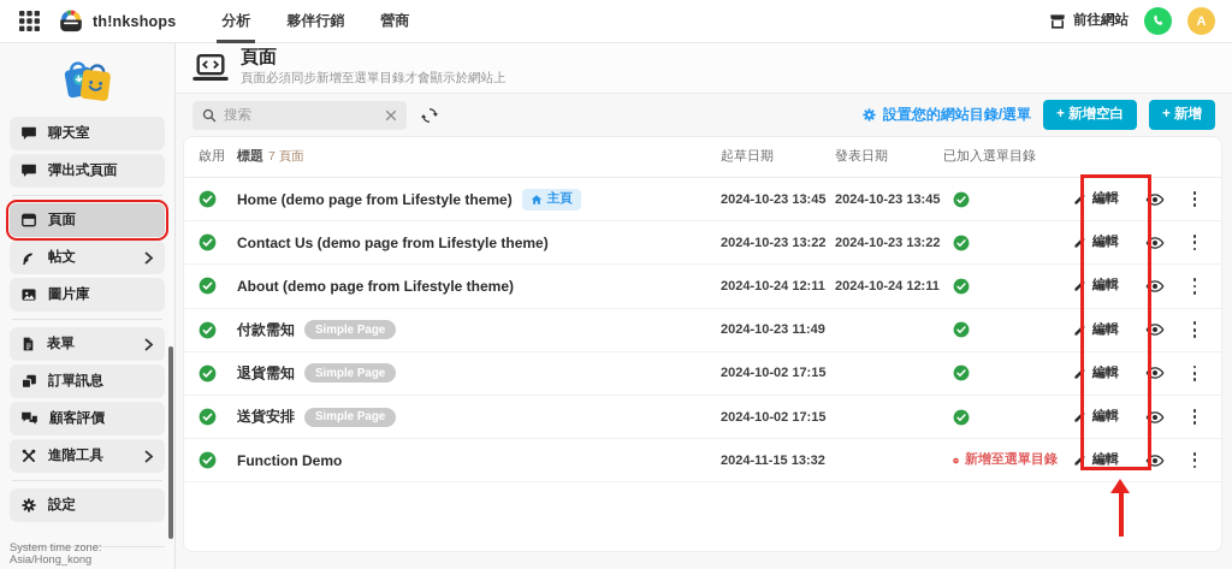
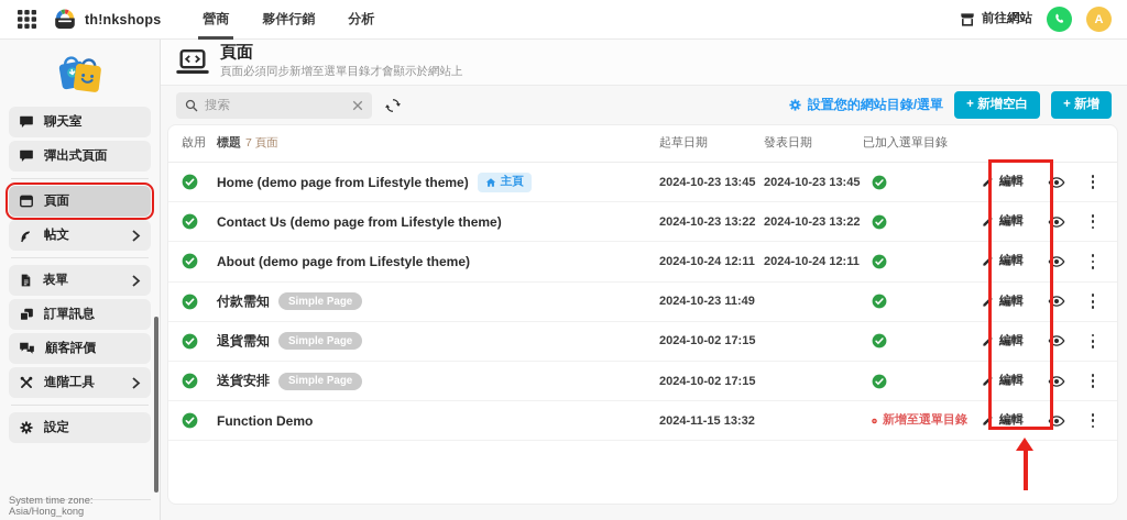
  th!nkshops
- 分析
+ 營商
  夥伴行銷
- 營商
+ 分析
  前往網站
  A
  聊天室
  彈出式頁面
  頁面
  帖文
- 圖片庫
  表單
  訂單訊息
  顧客評價
  進階工具
  設定
  System time zone: Asia/Hong_kong
  頁面
  頁面必須同步新增至選單目錄才會顯示於網站上
  搜索
  設置您的網站目錄/選單
  + 新增空白
  + 新增
  啟用
  標題 7 頁面
  起草日期
  發表日期
  已加入選單目錄
  Home (demo page from Lifestyle theme)
  主頁
  2024-10-23 13:45
  2024-10-23 13:45
  編輯
  Contact Us (demo page from Lifestyle theme)
  2024-10-23 13:22
  2024-10-23 13:22
  編輯
  About (demo page from Lifestyle theme)
  2024-10-24 12:11
  2024-10-24 12:11
  編輯
  付款需知
  Simple Page
  2024-10-23 11:49
  編輯
  退貨需知
  Simple Page
  2024-10-02 17:15
  編輯
  送貨安排
  Simple Page
  2024-10-02 17:15
  編輯
  Function Demo
  2024-11-15 13:32
  新增至選單目錄
  編輯
